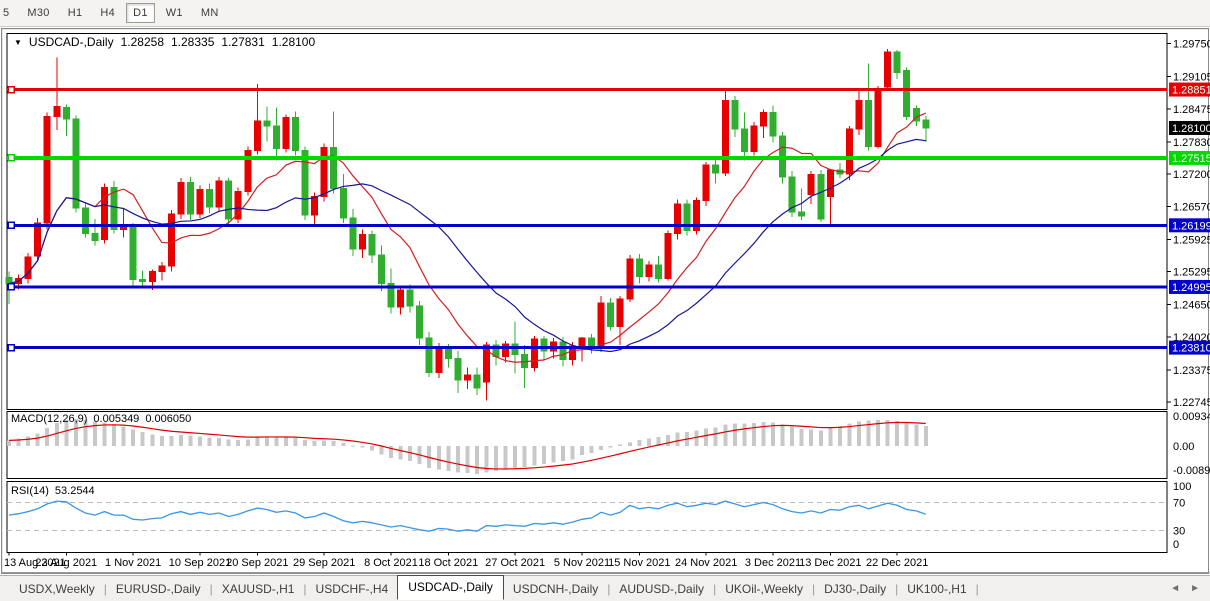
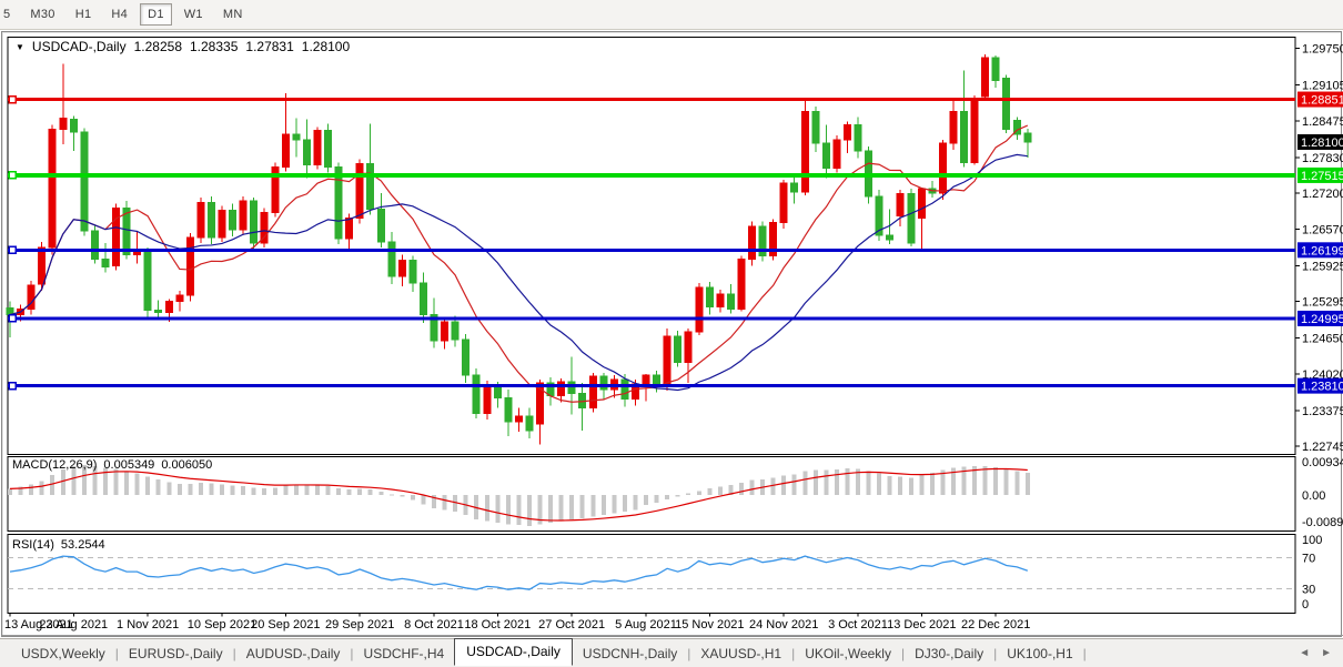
  5
  M30
  H1
  H4
  D1
  W1
  MN
  ▼
  USDCAD-,Daily
  1.28258
  1.28335
  1.27831
  1.28100
  MACD(12,26,9)
  0.005349
  0.006050
  RSI(14)
  53.2544
  1.2975
  1.2910
  1.2847
  1.2783
  1.2720
  1.2657
  1.2592
  1.2529
  1.2465
  1.2402
  1.2337
  1.2274
  1.28851
  1.27515
  1.26199
  1.24995
  1.23810
  1.28100
  0.0093
  0.00
  -0.0089
  100
  70
  30
  0
  13 Aug 2021
  23 Aug 2021
  1 Nov 2021
  10 Sep 2021
  20 Sep 2021
  29 Sep 2021
  8 Oct 2021
  18 Oct 2021
  27 Oct 2021
- 5 Nov 2021
+ 5 Aug 2021
  15 Nov 2021
  24 Nov 2021
- 3 Dec 2021
+ 3 Oct 2021
  13 Dec 2021
  22 Dec 2021
  USDX,Weekly
  |
  EURUSD-,Daily
  |
- XAUUSD-,H1
+ AUDUSD-,Daily
  |
  USDCHF-,H4
  USDCAD-,Daily
  USDCNH-,Daily
  |
- AUDUSD-,Daily
+ XAUUSD-,H1
  |
  UKOil-,Weekly
  |
  DJ30-,Daily
  |
  UK100-,H1
  |
  ◄
  ►
